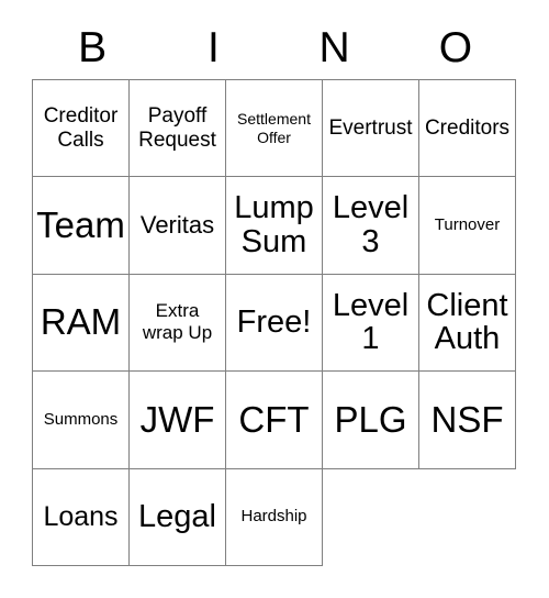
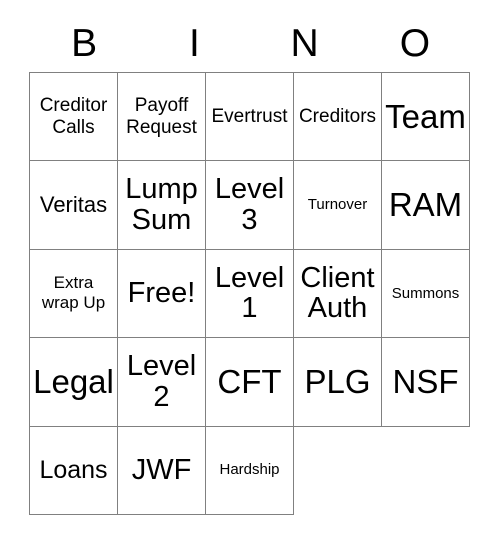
  B
  I
  N
  O
  Creditor Calls
  Payoff Request
- Settlement Offer
  Evertrust
  Creditors
  Team
  Veritas
  Lump Sum
  Level 3
  Turnover
  RAM
  Extra wrap Up
  Free!
  Level 1
  Client Auth
  Summons
- JWF
+ Legal
+ Level 2
  CFT
  PLG
  NSF
  Loans
- Legal
+ JWF
  Hardship
